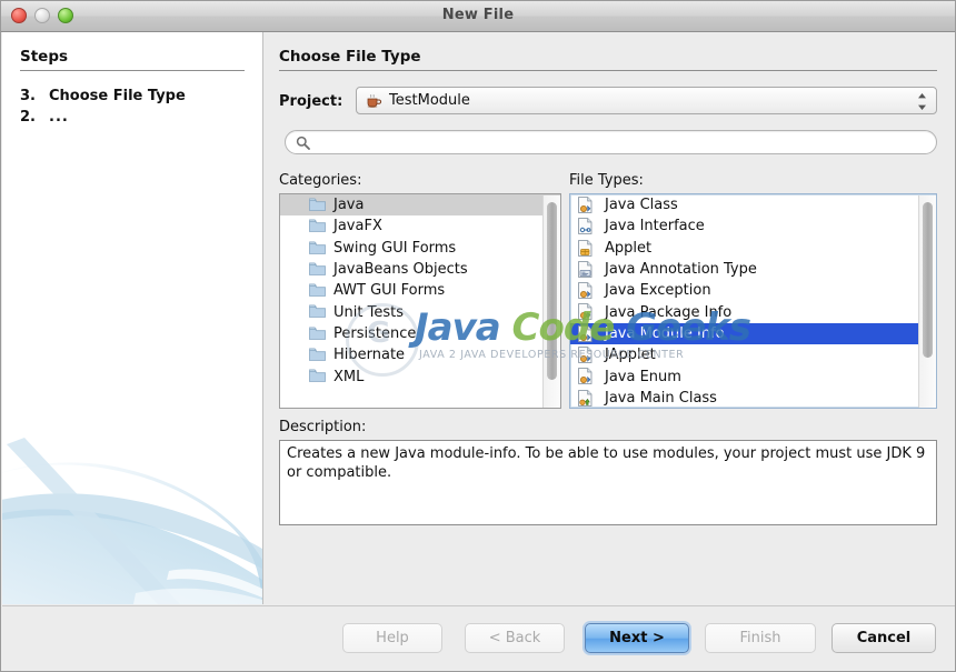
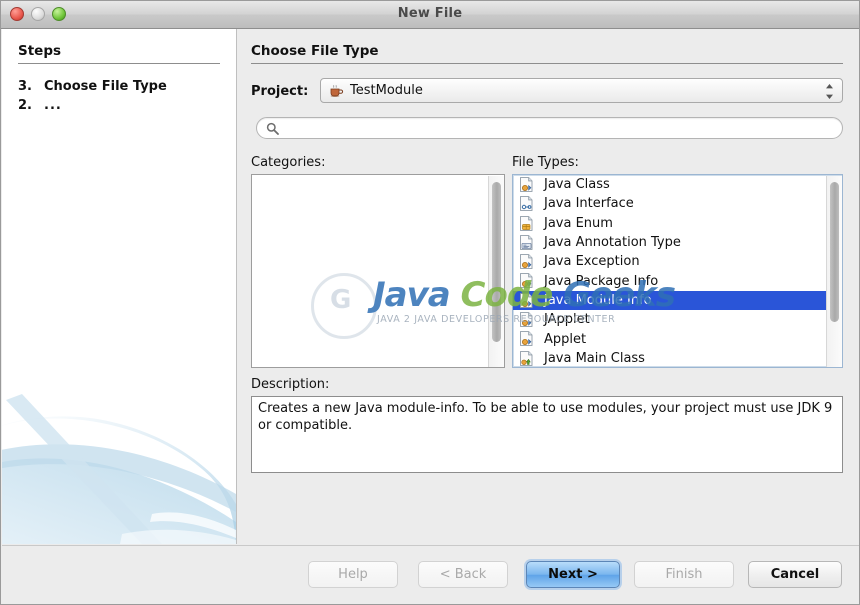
  New File
  Steps
  3.
  Choose File Type
  2.
  ...
  Choose File Type
  Project:
  TestModule
  Categories:
  File Types:
- Java
- JavaFX
- Swing GUI Forms
- JavaBeans Objects
- AWT GUI Forms
- Unit Tests
- Persistence
- Hibernate
- XML
  Java Class
  Java Interface
- Applet
+ Java Enum
  Java Annotation Type
  Java Exception
  Java Package Info
  Java Module Info
  JApplet
- Java Enum
+ Applet
  Java Main Class
  Description:
  Creates a new Java module-info. To be able to use modules, your project must use JDK 9 or compatible.
  Java Code Geeks
  JAVA 2 JAVA DEVELOPERS RESOURCE CENTER
  Help
  < Back
  Next >
  Finish
  Cancel
